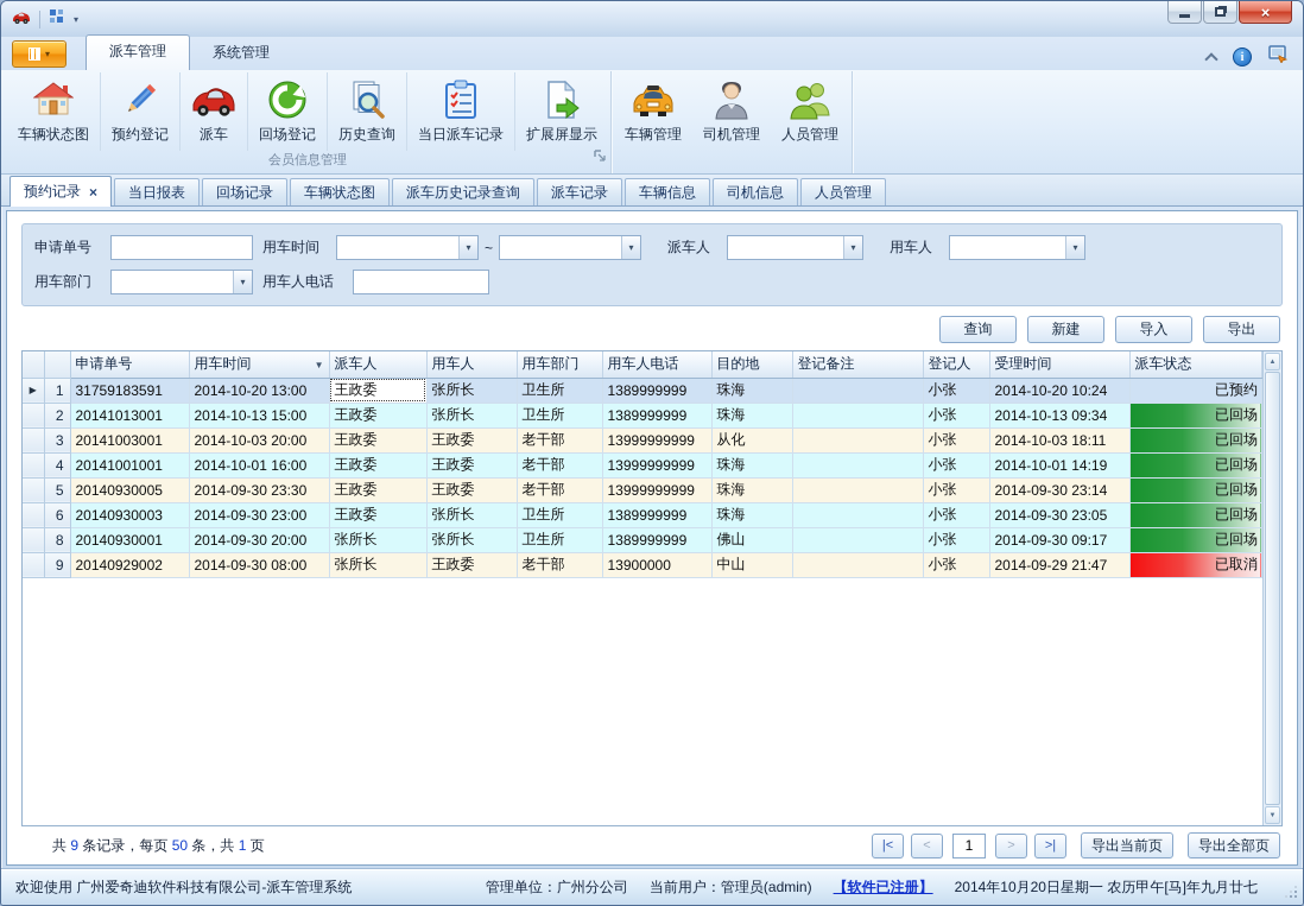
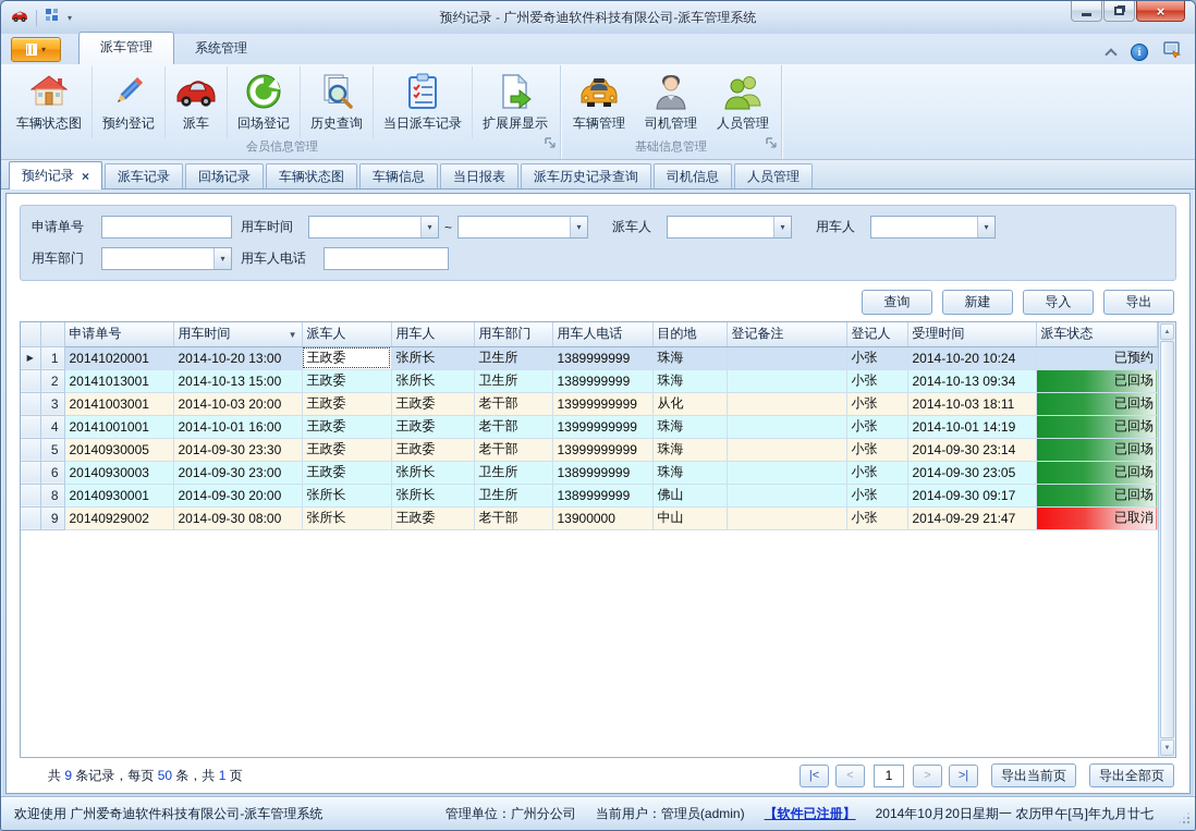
  ▾
+ 预约记录 - 广州爱奇迪软件科技有限公司-派车管理系统
  ×
  ▾
  派车管理
  系统管理
  i
  车辆状态图
  预约登记
  派车
  回场登记
  历史查询
  当日派车记录
  扩展屏显示
  会员信息管理
  车辆管理
  司机管理
  人员管理
+ 基础信息管理
  预约记录
  ×
- 当日报表
+ 派车记录
  回场记录
  车辆状态图
- 派车历史记录查询
+ 车辆信息
- 派车记录
+ 当日报表
- 车辆信息
+ 派车历史记录查询
  司机信息
  人员管理
  申请单号
  用车时间
  ▾
  ~
  ▾
  派车人
  ▾
  用车人
  ▾
  用车部门
  ▾
  用车人电话
  查询
  新建
  导入
  导出
  		申请单号	用车时间 ▼	派车人	用车人	用车部门	用车人电话	目的地	登记备注	登记人	受理时间	派车状态
- ▶	1	31759183591	2014-10-20 13:00	王政委	张所长	卫生所	1389999999	珠海		小张	2014-10-20 10:24	已预约
+ ▶	1	20141020001	2014-10-20 13:00	王政委	张所长	卫生所	1389999999	珠海		小张	2014-10-20 10:24	已预约
  	2	20141013001	2014-10-13 15:00	王政委	张所长	卫生所	1389999999	珠海		小张	2014-10-13 09:34	已回场
  	3	20141003001	2014-10-03 20:00	王政委	王政委	老干部	13999999999	从化		小张	2014-10-03 18:11	已回场
  	4	20141001001	2014-10-01 16:00	王政委	王政委	老干部	13999999999	珠海		小张	2014-10-01 14:19	已回场
  	5	20140930005	2014-09-30 23:30	王政委	王政委	老干部	13999999999	珠海		小张	2014-09-30 23:14	已回场
  	6	20140930003	2014-09-30 23:00	王政委	张所长	卫生所	1389999999	珠海		小张	2014-09-30 23:05	已回场
  	8	20140930001	2014-09-30 20:00	张所长	张所长	卫生所	1389999999	佛山		小张	2014-09-30 09:17	已回场
  	9	20140929002	2014-09-30 08:00	张所长	王政委	老干部	13900000	中山		小张	2014-09-29 21:47	已取消
  共 9 条记录，每页 50 条，共 1 页
  |<
  <
  1
  >
  >|
  导出当前页
  导出全部页
  欢迎使用 广州爱奇迪软件科技有限公司-派车管理系统
  管理单位：广州分公司
  当前用户：管理员(admin)
  【软件已注册】
  2014年10月20日星期一 农历甲午[马]年九月廿七
